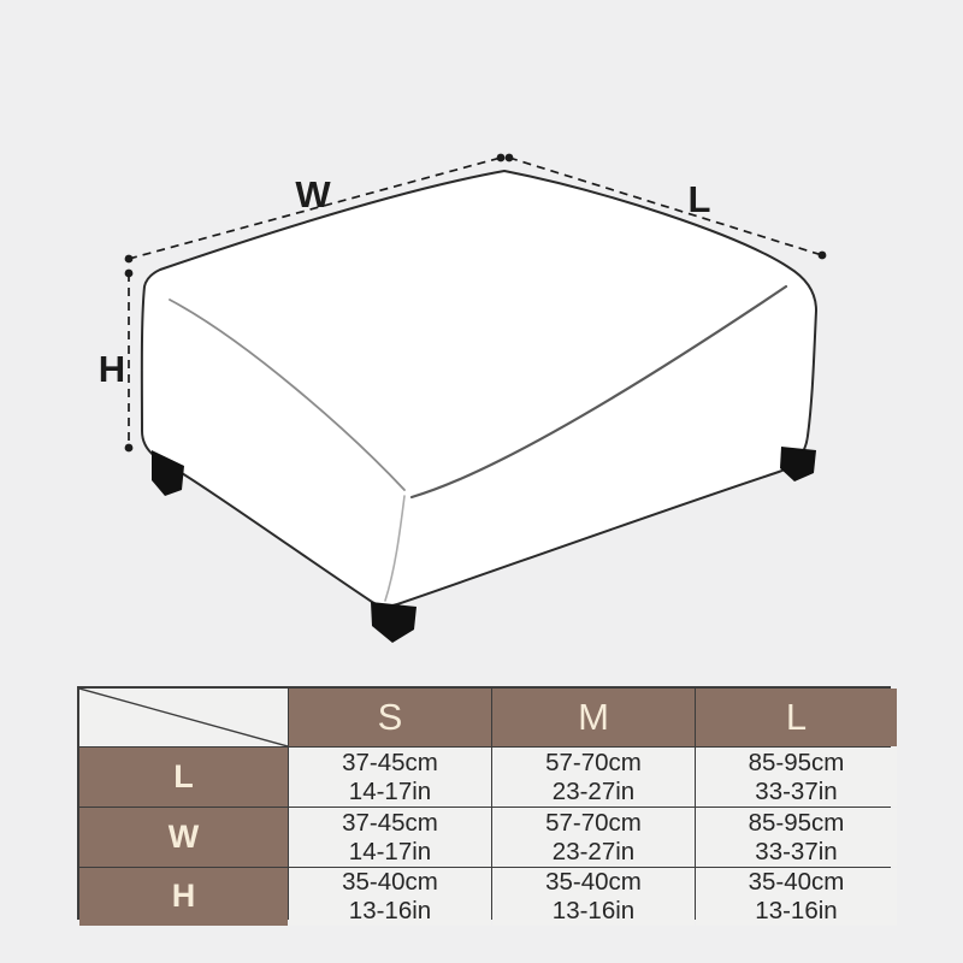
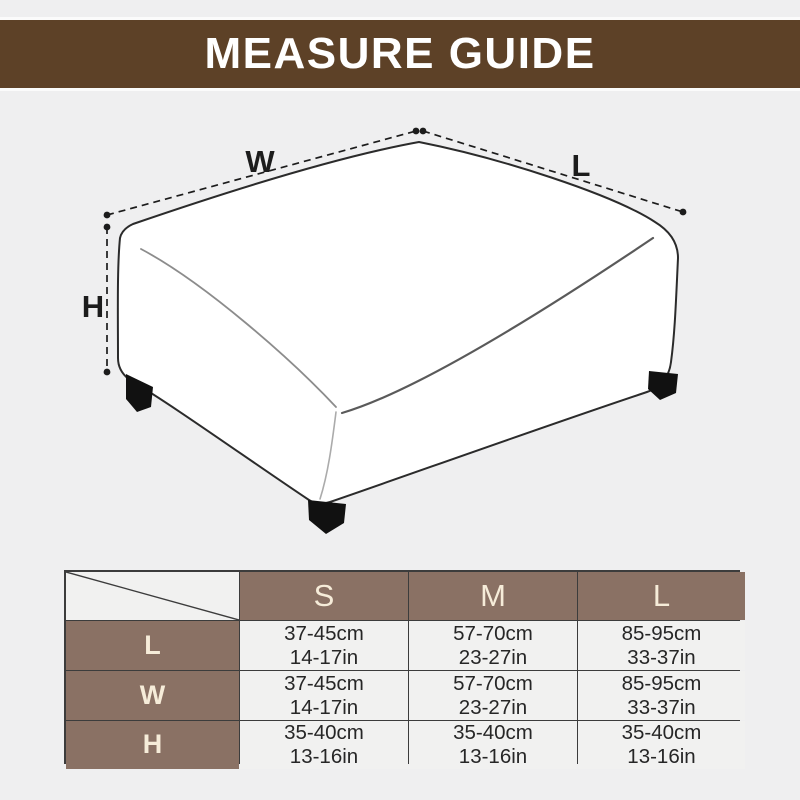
+ MEASURE GUIDE
  W
  L
  H
  S
  M
  L
  L
  37-45cm
  14-17in
  57-70cm
  23-27in
  85-95cm
  33-37in
  W
  37-45cm
  14-17in
  57-70cm
  23-27in
  85-95cm
  33-37in
  H
  35-40cm
  13-16in
  35-40cm
  13-16in
  35-40cm
  13-16in
